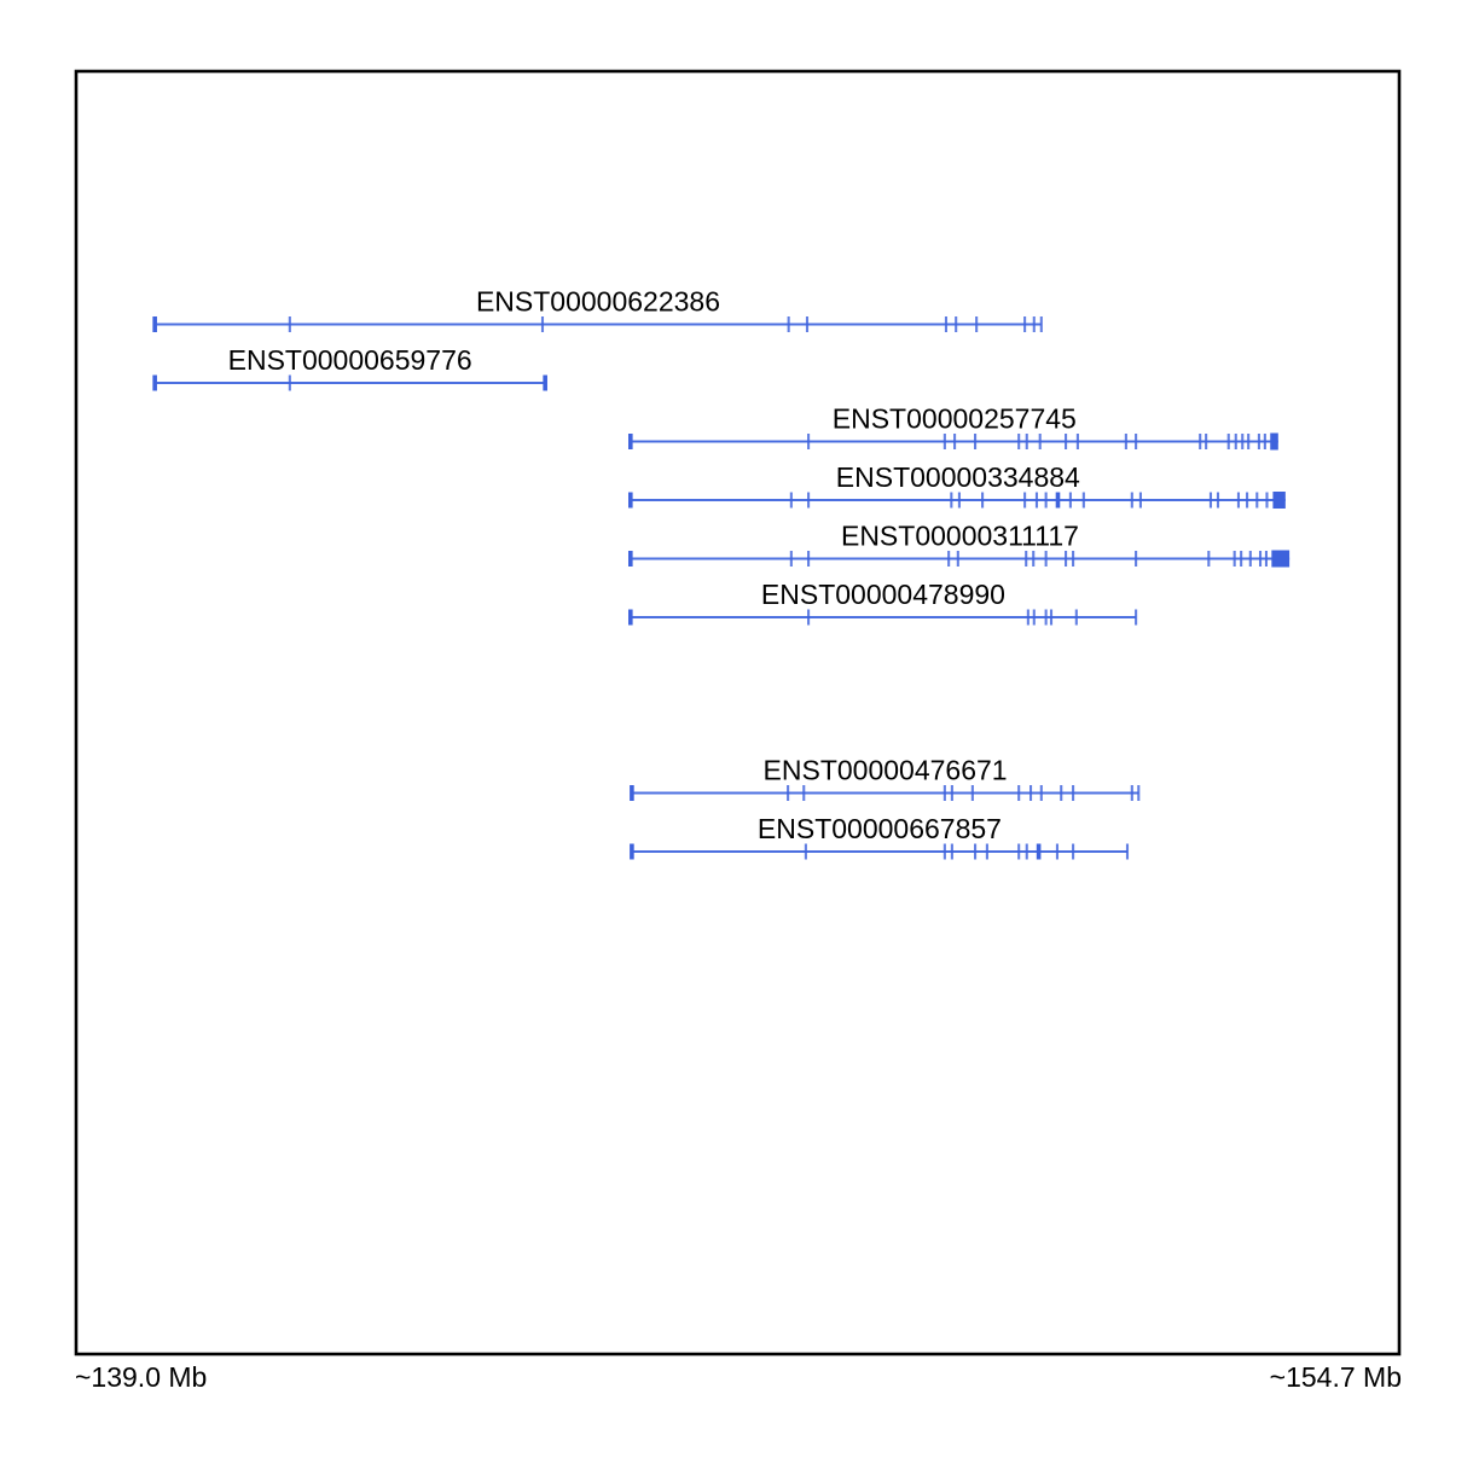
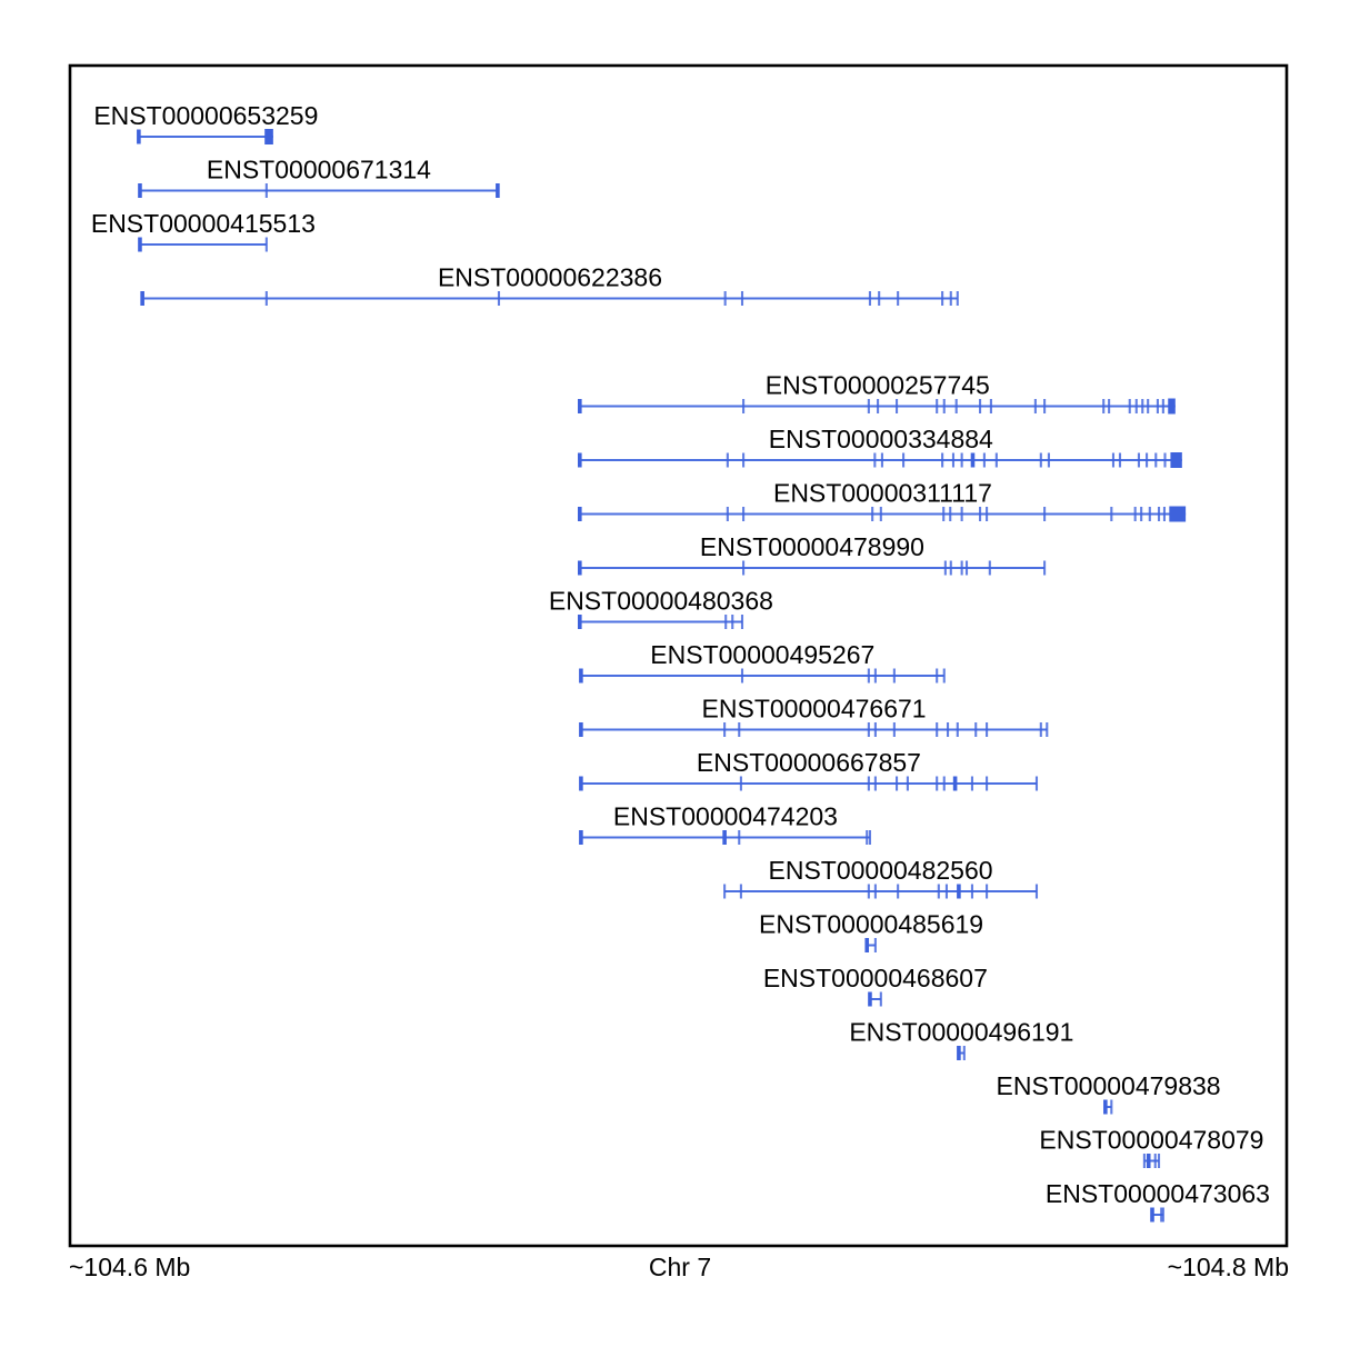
+ ENST00000653259
+ ENST00000671314
+ ENST00000415513
  ENST00000622386
- ENST00000659776
  ENST00000257745
  ENST00000334884
  ENST00000311117
  ENST00000478990
+ ENST00000480368
+ ENST00000495267
  ENST00000476671
  ENST00000667857
+ ENST00000474203
+ ENST00000482560
+ ENST00000485619
+ ENST00000468607
+ ENST00000496191
+ ENST00000479838
+ ENST00000478079
+ ENST00000473063
- ~139.0 Mb
+ ~104.6 Mb
+ Chr 7
- ~154.7 Mb
+ ~104.8 Mb
